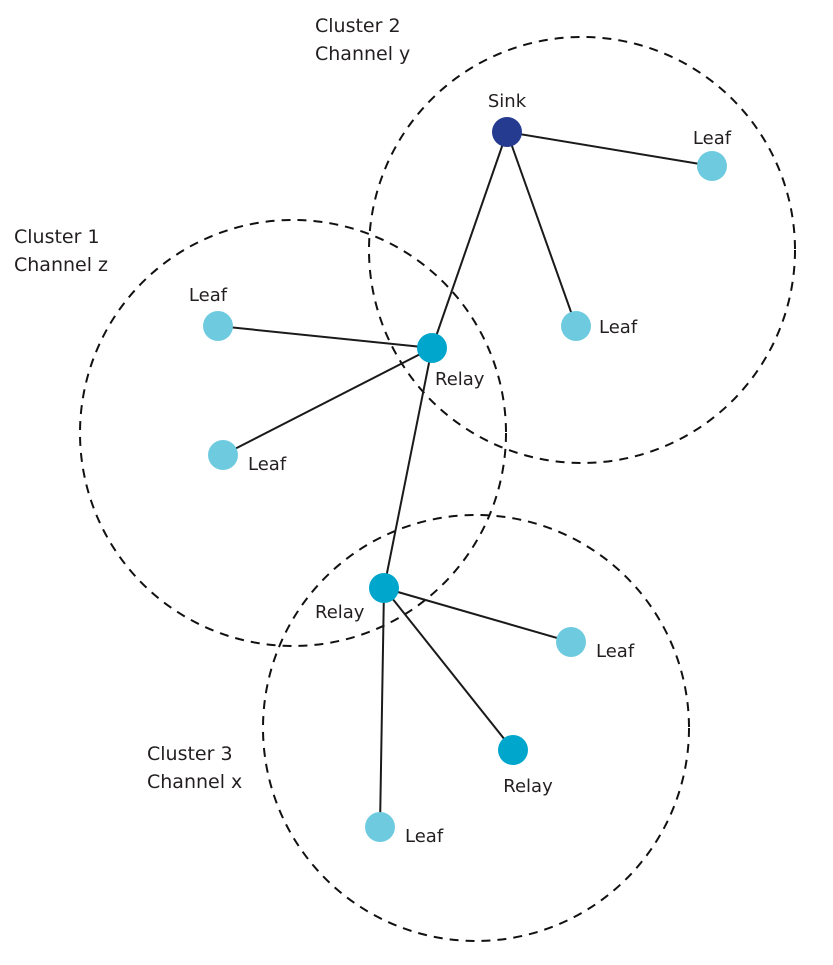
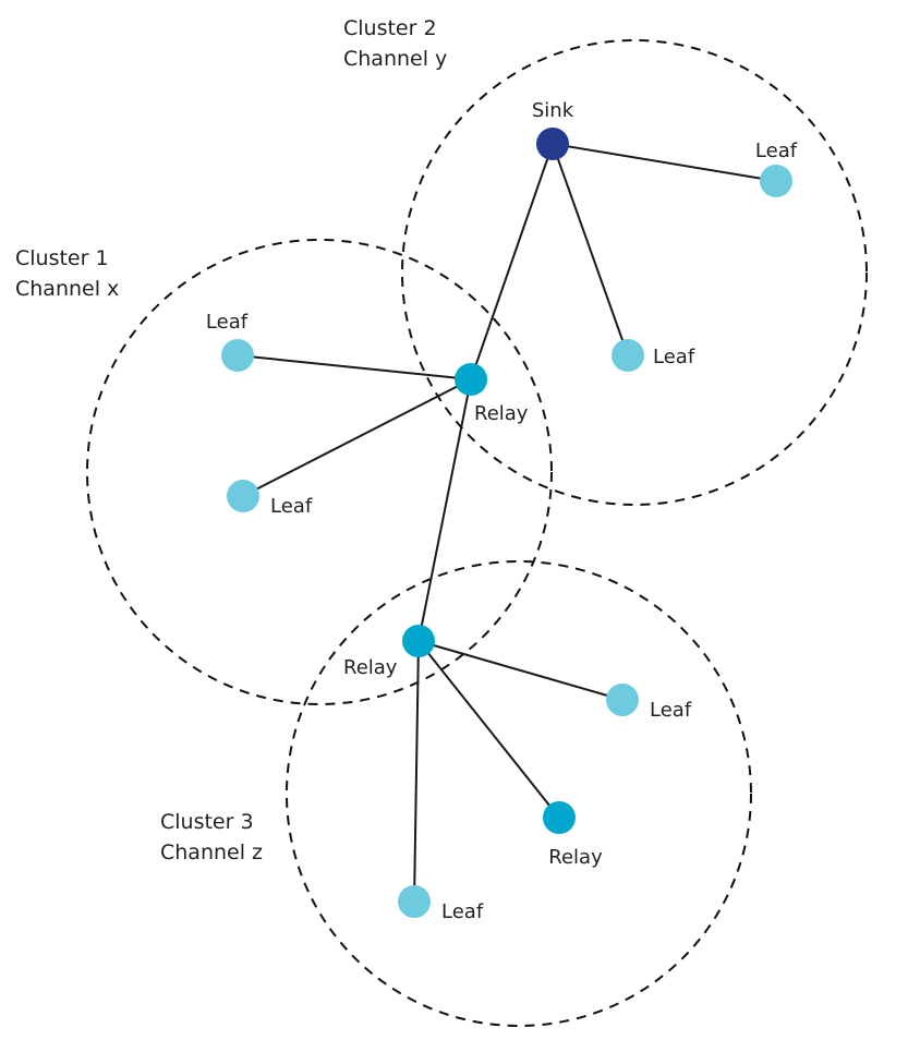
  Cluster 1
- Channel z
+ Channel x
  Cluster 2
  Channel y
  Cluster 3
- Channel x
+ Channel z
  Sink
  Leaf
  Leaf
  Relay
  Leaf
  Leaf
  Relay
  Leaf
  Relay
  Leaf
